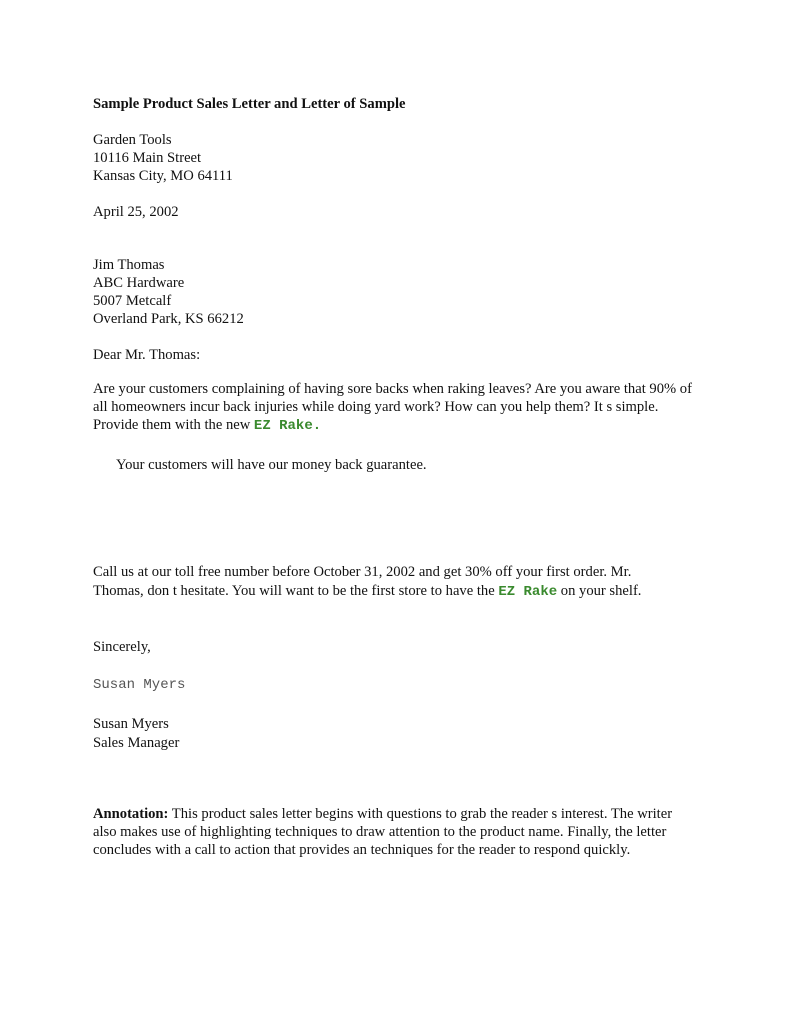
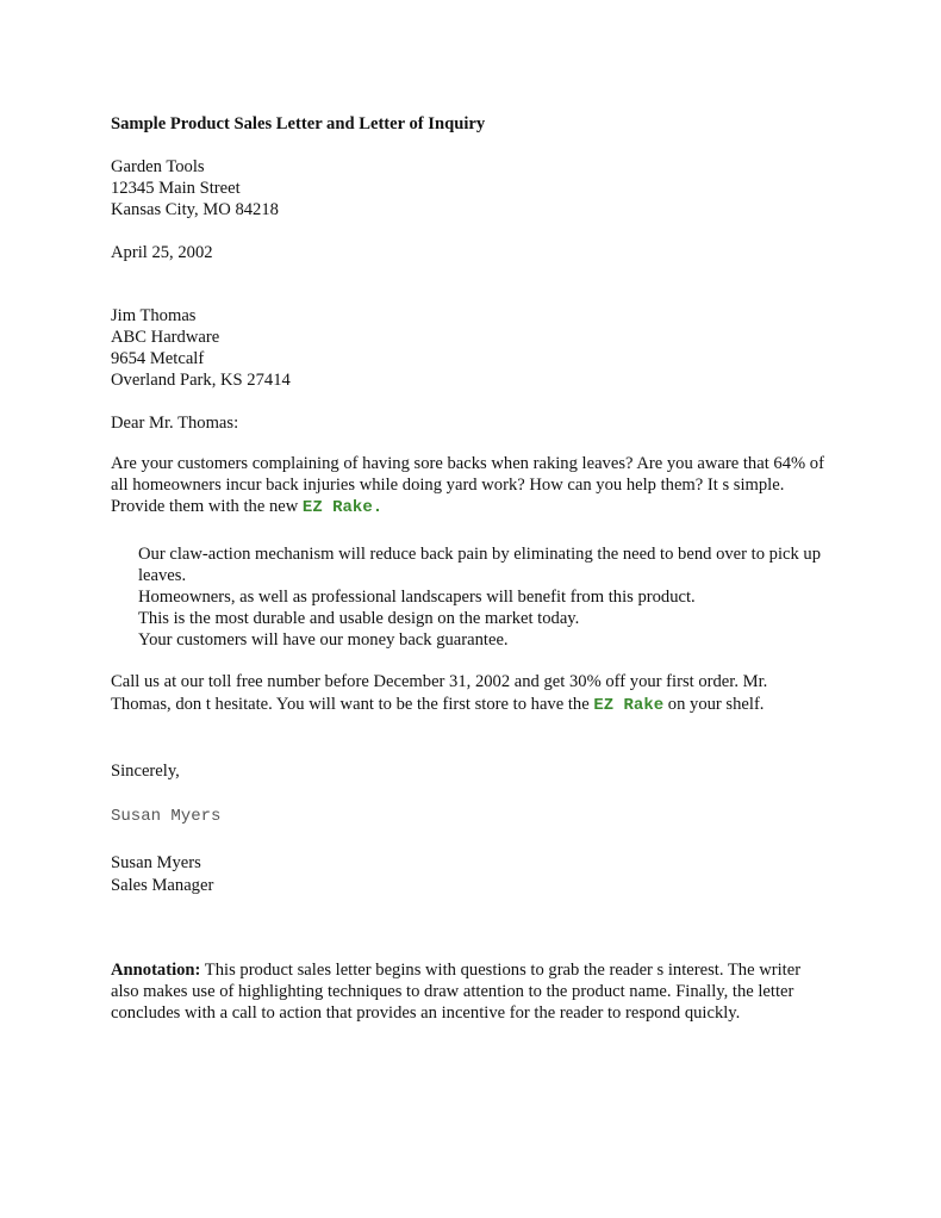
- Sample Product Sales Letter and Letter of Sample
+ Sample Product Sales Letter and Letter of Inquiry
  Garden Tools
- 10116 Main Street
+ 12345 Main Street
- Kansas City, MO 64111
+ Kansas City, MO 84218
  April 25, 2002
  Jim Thomas
  ABC Hardware
- 5007 Metcalf
+ 9654 Metcalf
- Overland Park, KS 66212
+ Overland Park, KS 27414
  Dear Mr. Thomas:
- Are your customers complaining of having sore backs when raking leaves? Are you aware that 90% of all homeowners incur back injuries while doing yard work? How can you help them? It s simple. Provide them with the new EZ Rake.
+ Are your customers complaining of having sore backs when raking leaves? Are you aware that 64% of all homeowners incur back injuries while doing yard work? How can you help them? It s simple. Provide them with the new EZ Rake.
+ Our claw-action mechanism will reduce back pain by eliminating the need to bend over to pick up leaves.
+ Homeowners, as well as professional landscapers will benefit from this product.
+ This is the most durable and usable design on the market today.
  Your customers will have our money back guarantee.
- Call us at our toll free number before October 31, 2002 and get 30% off your first order. Mr. Thomas, don t hesitate. You will want to be the first store to have the EZ Rake on your shelf.
+ Call us at our toll free number before December 31, 2002 and get 30% off your first order. Mr. Thomas, don t hesitate. You will want to be the first store to have the EZ Rake on your shelf.
  Sincerely,
  Susan Myers
  Susan Myers
  Sales Manager
- Annotation: This product sales letter begins with questions to grab the reader s interest. The writer also makes use of highlighting techniques to draw attention to the product name. Finally, the letter concludes with a call to action that provides an techniques for the reader to respond quickly.
+ Annotation: This product sales letter begins with questions to grab the reader s interest. The writer also makes use of highlighting techniques to draw attention to the product name. Finally, the letter concludes with a call to action that provides an incentive for the reader to respond quickly.
